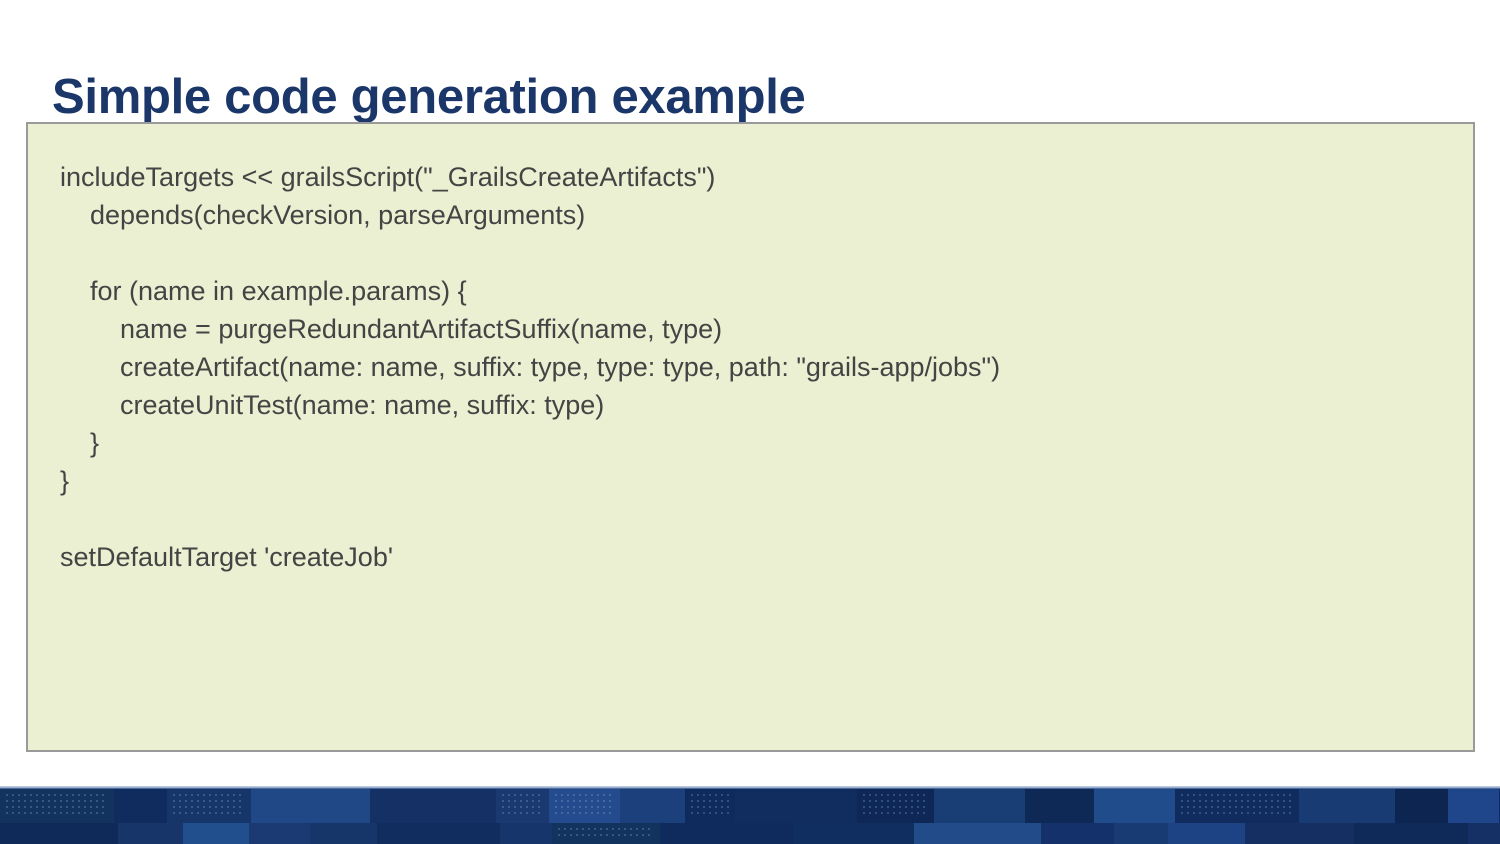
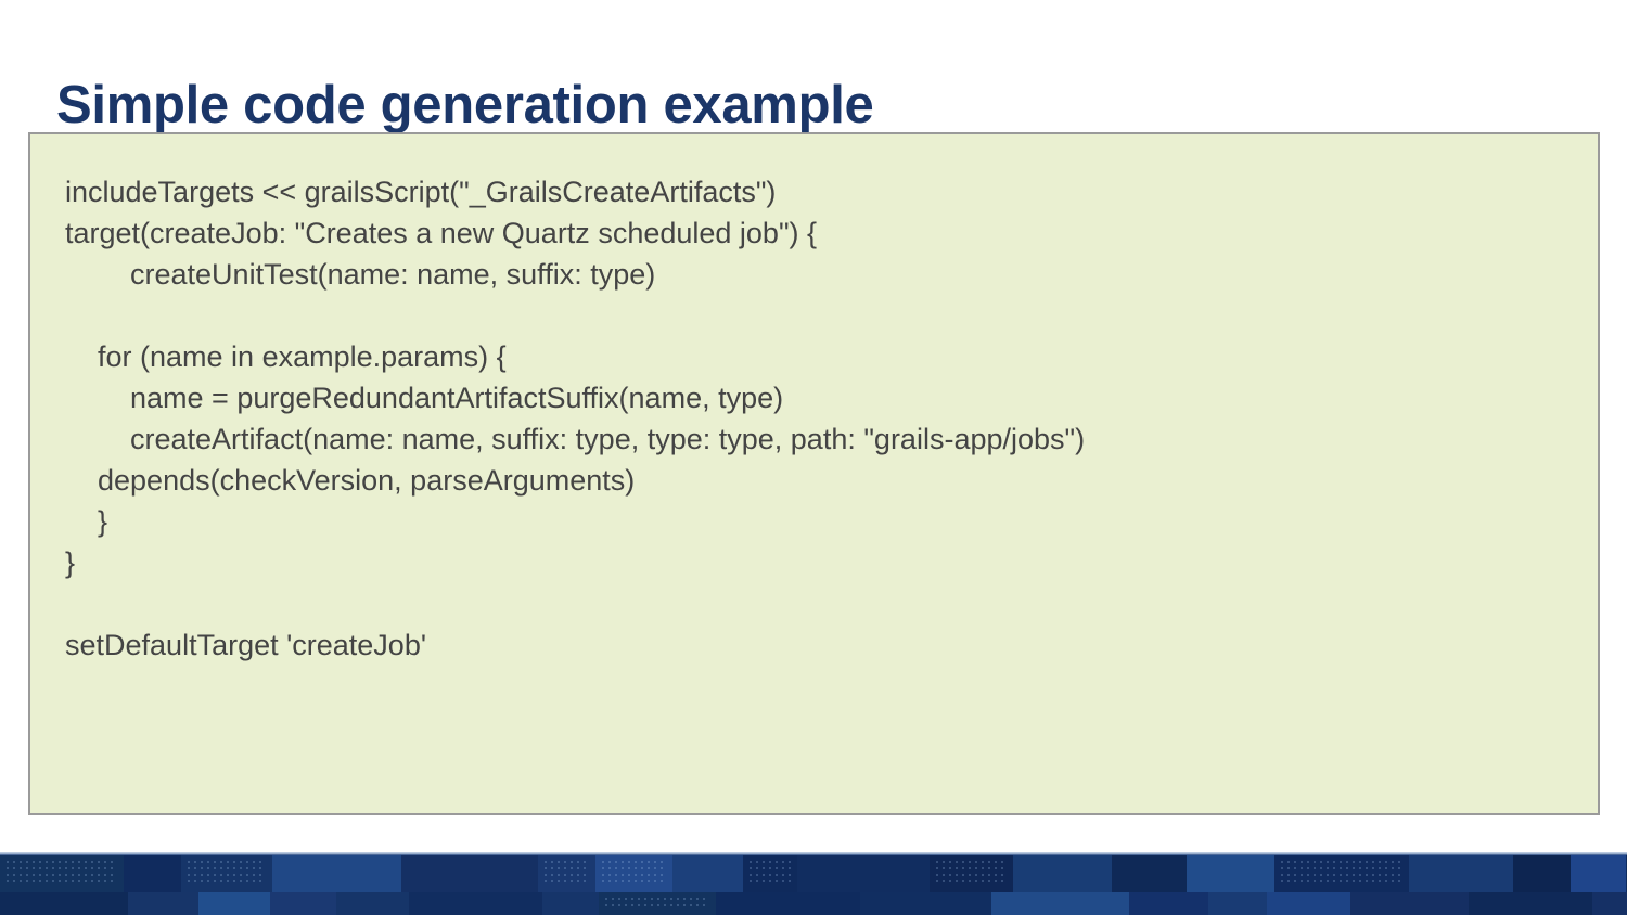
  Simple code generation example
  includeTargets << grailsScript("_GrailsCreateArtifacts")
+ target(createJob: "Creates a new Quartz scheduled job") {
- depends(checkVersion, parseArguments)
+ createUnitTest(name: name, suffix: type)
  for (name in example.params) {
  name = purgeRedundantArtifactSuffix(name, type)
  createArtifact(name: name, suffix: type, type: type, path: "grails-app/jobs")
- createUnitTest(name: name, suffix: type)
+ depends(checkVersion, parseArguments)
  }
  }
  setDefaultTarget 'createJob'
